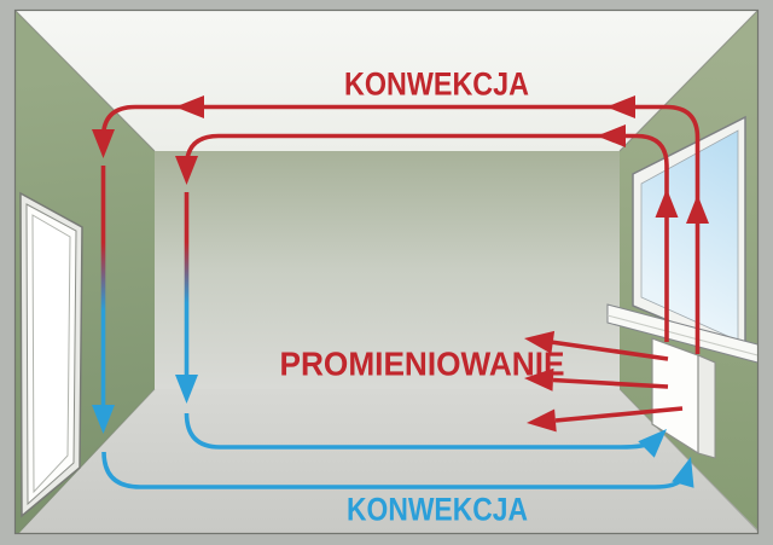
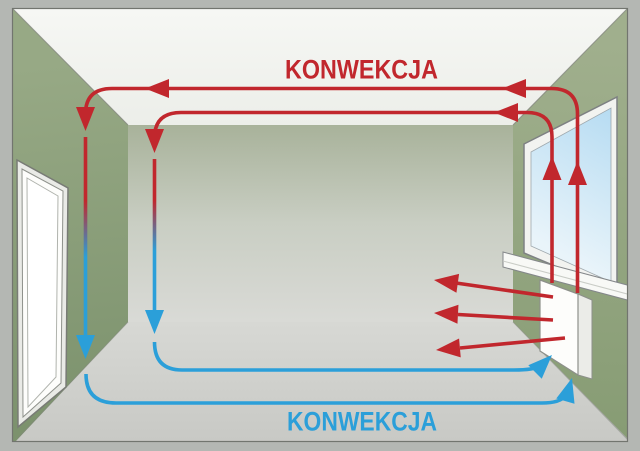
  KONWEKCJA
- PROMIENIOWANIE
  KONWEKCJA
